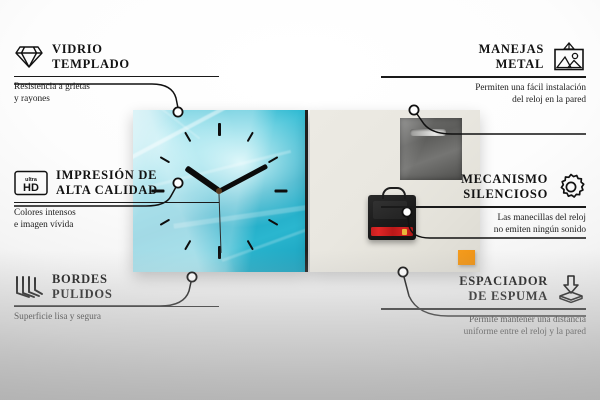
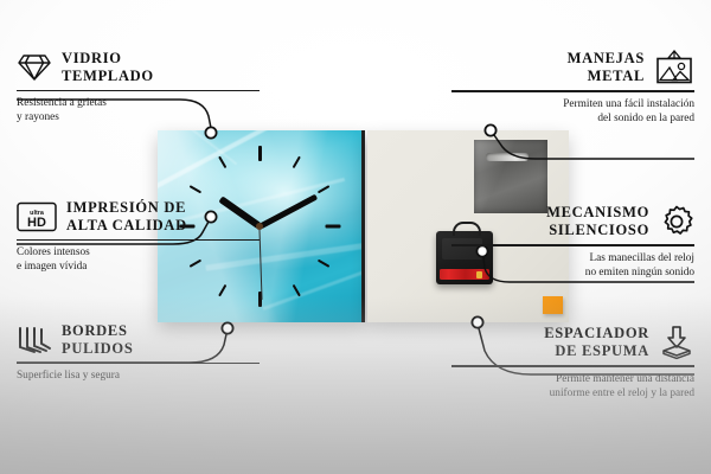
  VIDRIO
  TEMPLADO
  Resistencia a grietas
  y rayones
  HD
  IMPRESIÓN DE
  ALTA CALIDAD
  Colores intensos
  e imagen vívida
  MANEJAS
  METAL
  Permiten una fácil instalación
- del reloj en la pared
+ del sonido en la pared
  MECANISMO
  SILENCIOSO
  Las manecillas del reloj
  no emiten ningún sonido
